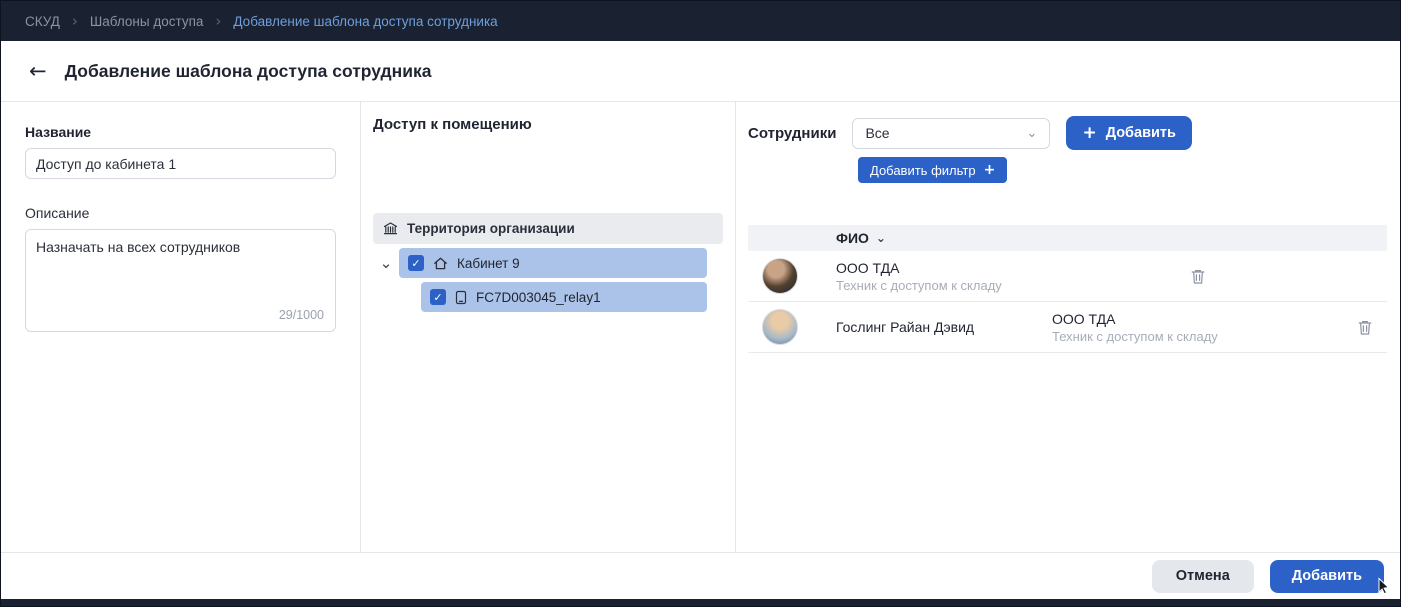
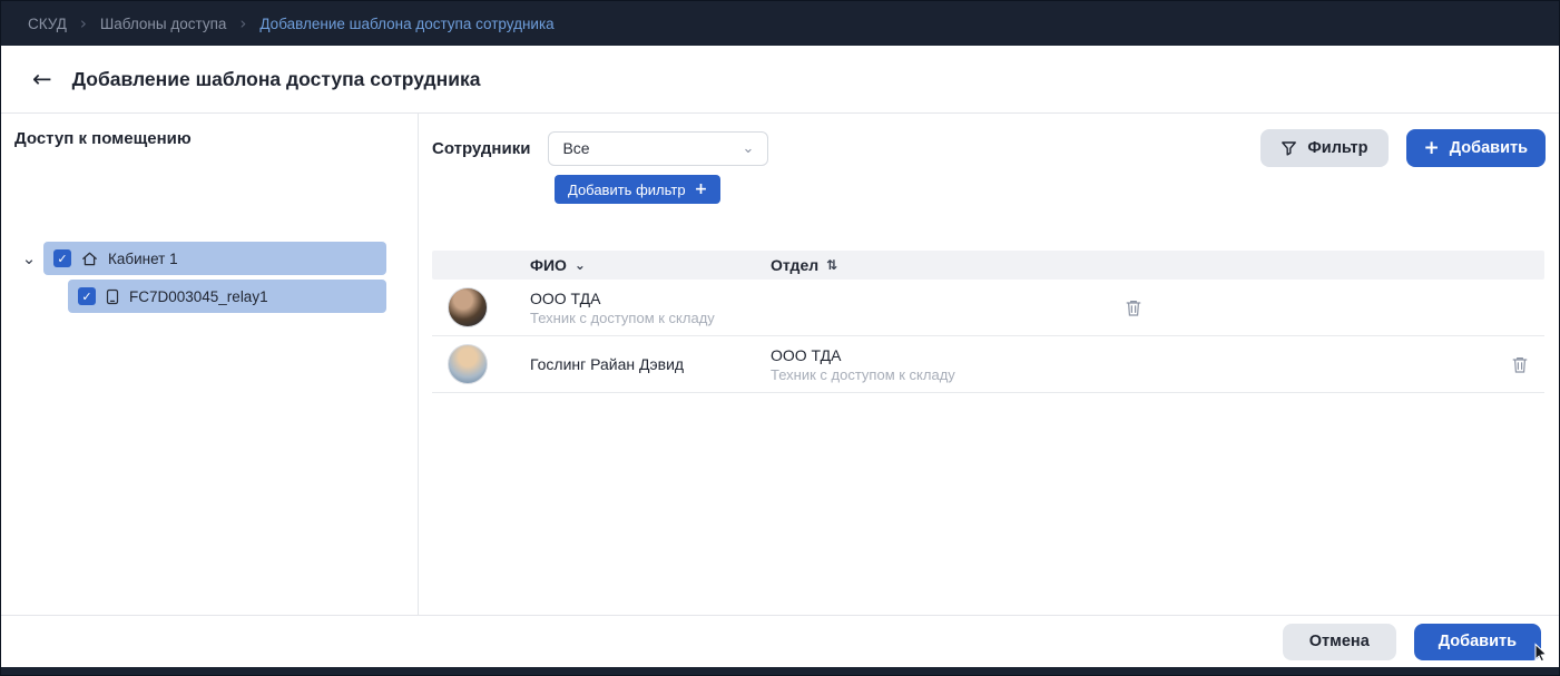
  СКУД
  ›
  Шаблоны доступа
  ›
  Добавление шаблона доступа сотрудника
  ←
  Добавление шаблона доступа сотрудника
- Название
- Доступ до кабинета 1
- Описание
- Назначать на всех сотрудников
- 29/1000
  Доступ к помещению
- Территория организации
  ⌄
  ✓
- Кабинет 9
+ Кабинет 1
  ✓
  FC7D003045_relay1
  Сотрудники
  Все
  ⌄
+ Фильтр
  +
  Добавить
  Добавить фильтр
  +
  ФИО
  ⌄
+ Отдел
+ ⇅
  ООО ТДА
  Техник с доступом к складу
  Гослинг Райан Дэвид
  ООО ТДА
  Техник с доступом к складу
  Отмена
  Добавить
